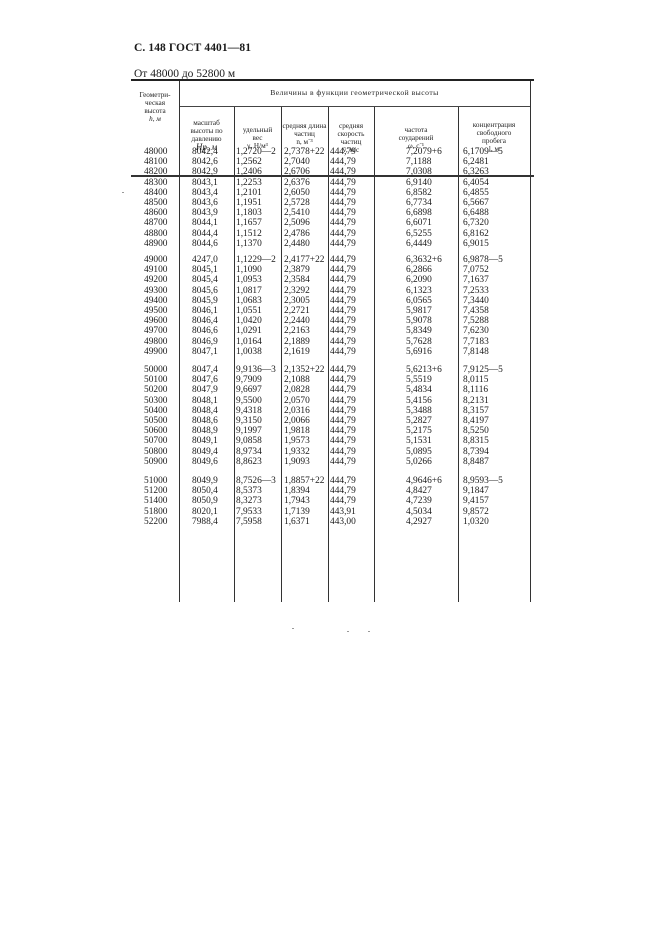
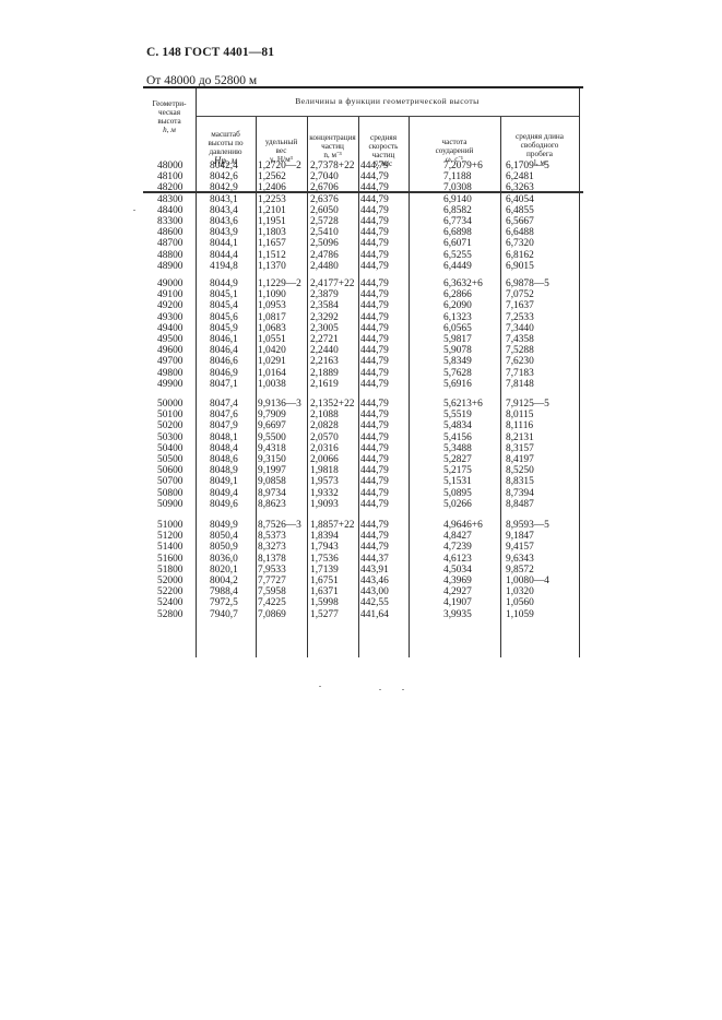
  С. 148 ГОСТ 4401—81
  От 48000 до 52800 м
  Величины в функции геометрической высоты
  Геометри-
  ческая
  высота
  h, м
  масштаб
  высоты по
  давлению
  Hp, м
  удельный
  вес
  γ, Н/м³
- средняя длина
+ концентрация
  частиц
  n, м⁻³
  средняя
  скорость
  частиц
  v̄, м/с
  частота
  соударений
  ω, с⁻¹
- концентрация
+ средняя длина
  свободного
  пробега
  l, м
  48000
  8042,4
  1,2720—2
  2,7378+22
  444,79
  7,2079+6
  6,1709—5
  48100
  8042,6
  1,2562
  2,7040
  444,79
  7,1188
  6,2481
  48200
  8042,9
  1,2406
  2,6706
  444,79
  7,0308
  6,3263
  48300
  8043,1
  1,2253
  2,6376
  444,79
  6,9140
  6,4054
  48400
  8043,4
  1,2101
  2,6050
  444,79
  6,8582
  6,4855
- 48500
+ 83300
  8043,6
  1,1951
  2,5728
  444,79
  6,7734
  6,5667
  48600
  8043,9
  1,1803
  2,5410
  444,79
  6,6898
  6,6488
  48700
  8044,1
  1,1657
  2,5096
  444,79
  6,6071
  6,7320
  48800
  8044,4
  1,1512
  2,4786
  444,79
  6,5255
  6,8162
  48900
- 8044,6
+ 4194,8
  1,1370
  2,4480
  444,79
  6,4449
  6,9015
  49000
- 4247,0
+ 8044,9
  1,1229—2
  2,4177+22
  444,79
  6,3632+6
  6,9878—5
  49100
  8045,1
  1,1090
  2,3879
  444,79
  6,2866
  7,0752
  49200
  8045,4
  1,0953
  2,3584
  444,79
  6,2090
  7,1637
  49300
  8045,6
  1,0817
  2,3292
  444,79
  6,1323
  7,2533
  49400
  8045,9
  1,0683
  2,3005
  444,79
  6,0565
  7,3440
  49500
  8046,1
  1,0551
  2,2721
  444,79
  5,9817
  7,4358
  49600
  8046,4
  1,0420
  2,2440
  444,79
  5,9078
  7,5288
  49700
  8046,6
  1,0291
  2,2163
  444,79
  5,8349
  7,6230
  49800
  8046,9
  1,0164
  2,1889
  444,79
  5,7628
  7,7183
  49900
  8047,1
  1,0038
  2,1619
  444,79
  5,6916
  7,8148
  50000
  8047,4
  9,9136—3
  2,1352+22
  444,79
  5,6213+6
  7,9125—5
  50100
  8047,6
  9,7909
  2,1088
  444,79
  5,5519
  8,0115
  50200
  8047,9
  9,6697
  2,0828
  444,79
  5,4834
  8,1116
  50300
  8048,1
  9,5500
  2,0570
  444,79
  5,4156
  8,2131
  50400
  8048,4
  9,4318
  2,0316
  444,79
  5,3488
  8,3157
  50500
  8048,6
  9,3150
  2,0066
  444,79
  5,2827
  8,4197
  50600
  8048,9
  9,1997
  1,9818
  444,79
  5,2175
  8,5250
  50700
  8049,1
  9,0858
  1,9573
  444,79
  5,1531
  8,8315
  50800
  8049,4
  8,9734
  1,9332
  444,79
  5,0895
  8,7394
  50900
  8049,6
  8,8623
  1,9093
  444,79
  5,0266
  8,8487
  51000
  8049,9
  8,7526—3
  1,8857+22
  444,79
  4,9646+6
  8,9593—5
  51200
  8050,4
  8,5373
  1,8394
  444,79
  4,8427
  9,1847
  51400
  8050,9
  8,3273
  1,7943
  444,79
  4,7239
  9,4157
+ 51600
+ 8036,0
+ 8,1378
+ 1,7536
+ 444,37
+ 4,6123
+ 9,6343
  51800
  8020,1
  7,9533
  1,7139
  443,91
  4,5034
  9,8572
+ 52000
+ 8004,2
+ 7,7727
+ 1,6751
+ 443,46
+ 4,3969
+ 1,0080—4
  52200
  7988,4
  7,5958
  1,6371
  443,00
  4,2927
  1,0320
+ 52400
+ 7972,5
+ 7,4225
+ 1,5998
+ 442,55
+ 4,1907
+ 1,0560
+ 52800
+ 7940,7
+ 7,0869
+ 1,5277
+ 441,64
+ 3,9935
+ 1,1059
